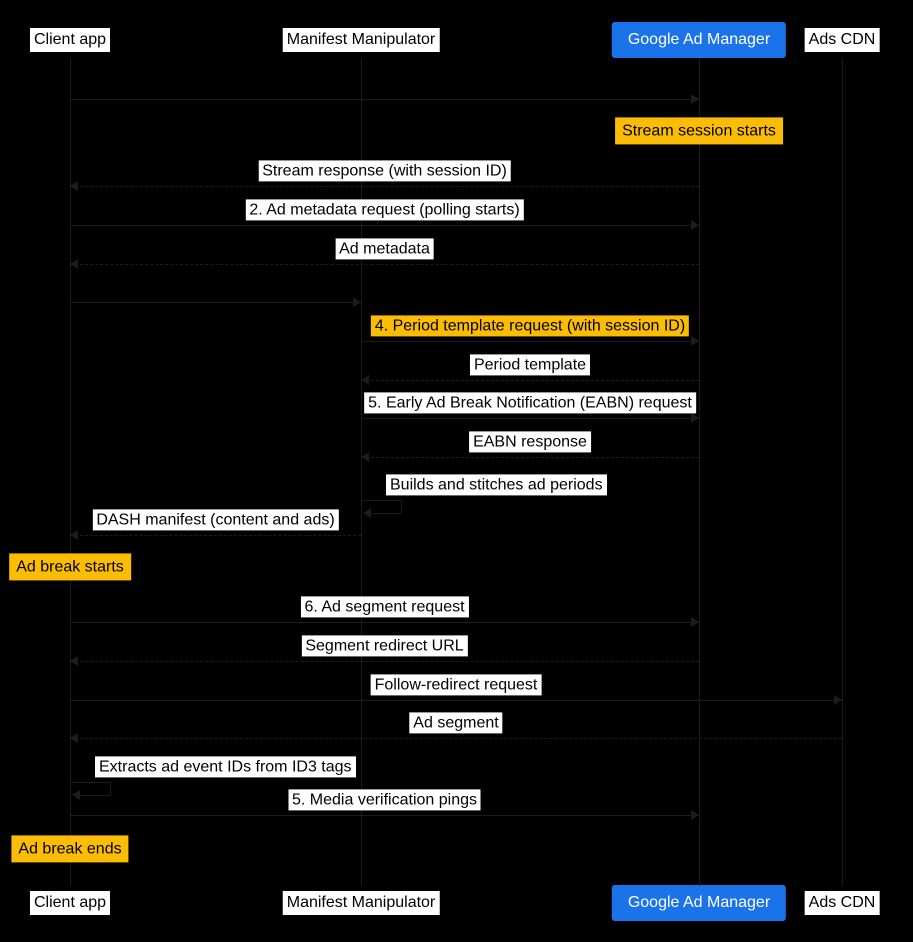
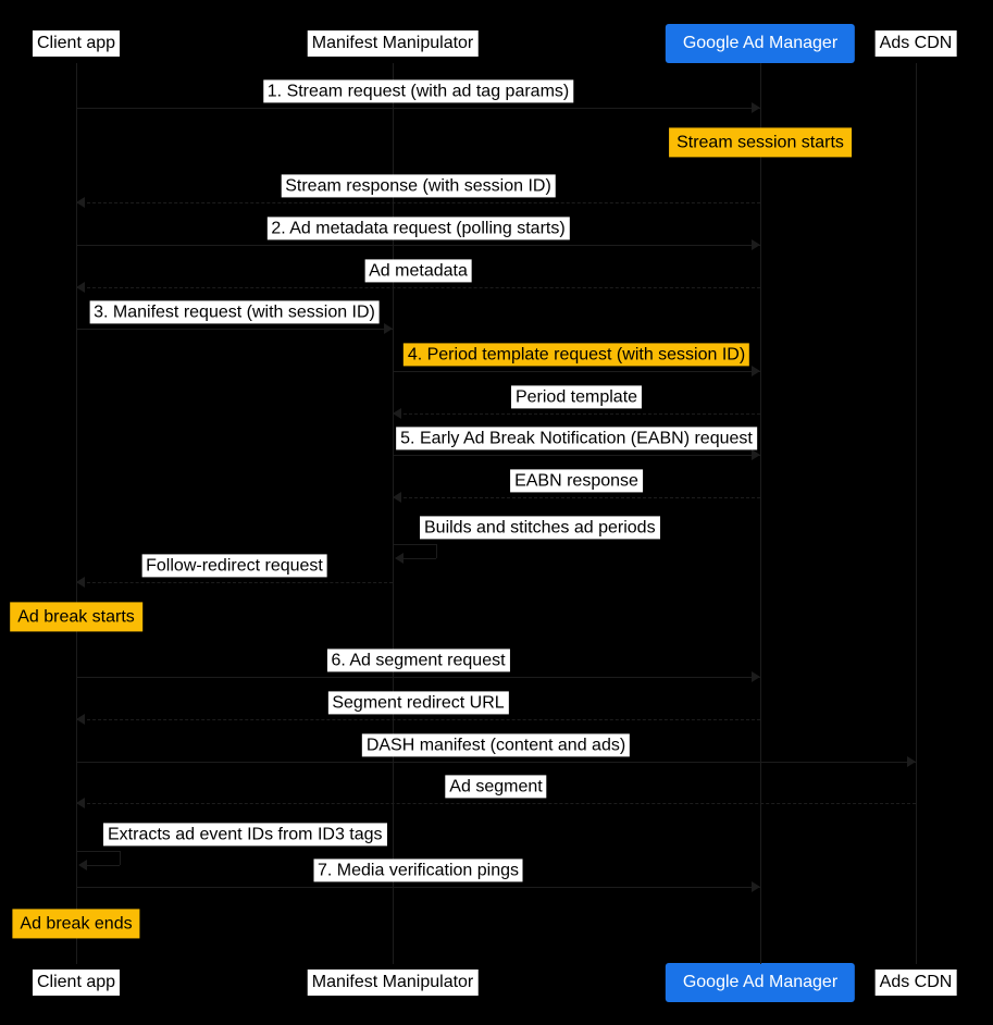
  Client app
  Client app
  Manifest Manipulator
  Manifest Manipulator
  Google Ad Manager
  Google Ad Manager
  Ads CDN
  Ads CDN
+ 1. Stream request (with ad tag params)
  Stream session starts
  Stream response (with session ID)
  2. Ad metadata request (polling starts)
  Ad metadata
+ 3. Manifest request (with session ID)
  4. Period template request (with session ID)
  Period template
  5. Early Ad Break Notification (EABN) request
  EABN response
  Builds and stitches ad periods
- DASH manifest (content and ads)
+ Follow-redirect request
  Ad break starts
  6. Ad segment request
  Segment redirect URL
- Follow-redirect request
+ DASH manifest (content and ads)
  Ad segment
  Extracts ad event IDs from ID3 tags
- 5. Media verification pings
+ 7. Media verification pings
  Ad break ends
